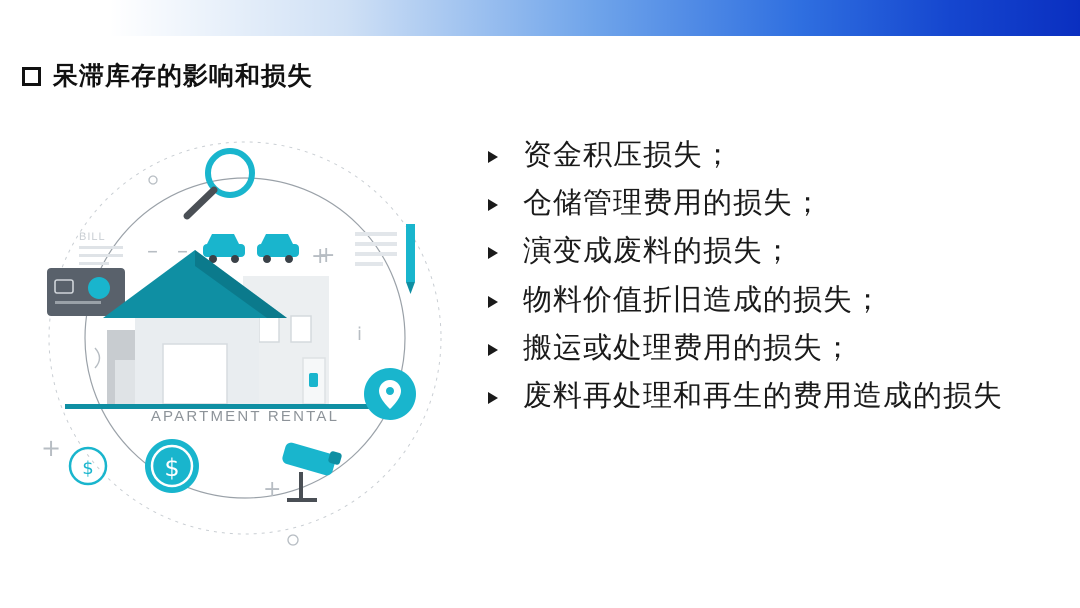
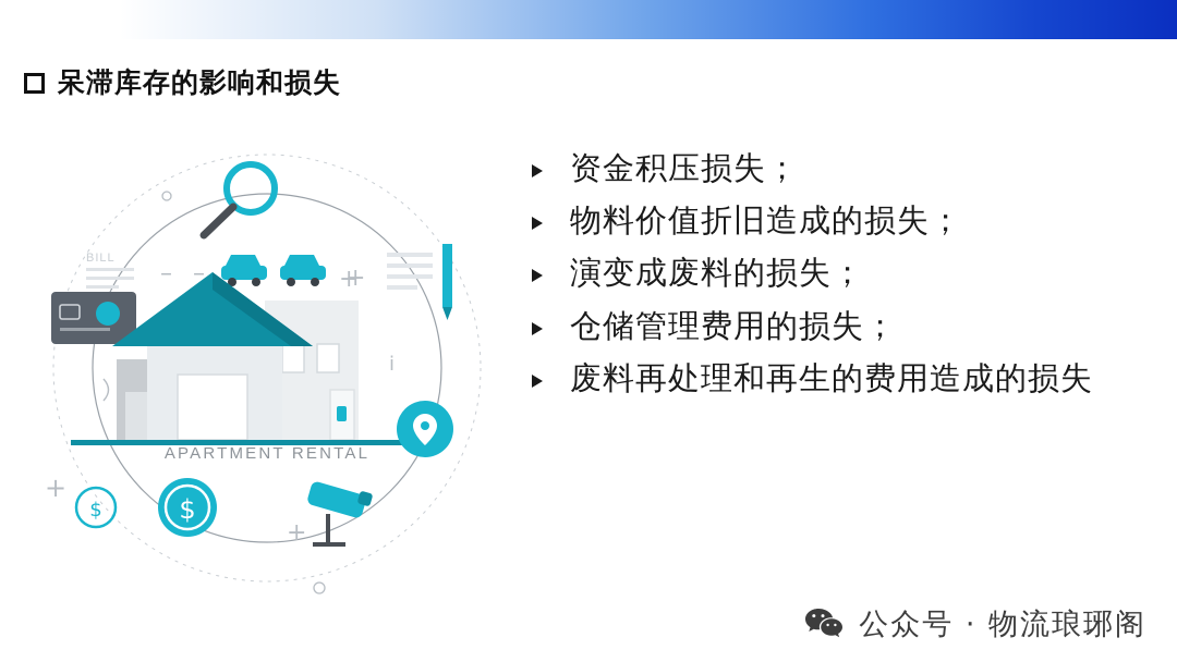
  呆滞库存的影响和损失
  +
  +
  +
  i
  BILL
  –
  –
  +
  $
  $
  APARTMENT RENTAL
  资金积压损失；
- 仓储管理费用的损失；
+ 物料价值折旧造成的损失；
  演变成废料的损失；
- 物料价值折旧造成的损失；
+ 仓储管理费用的损失；
- 搬运或处理费用的损失；
  废料再处理和再生的费用造成的损失
+ 公众号 · 物流琅琊阁
